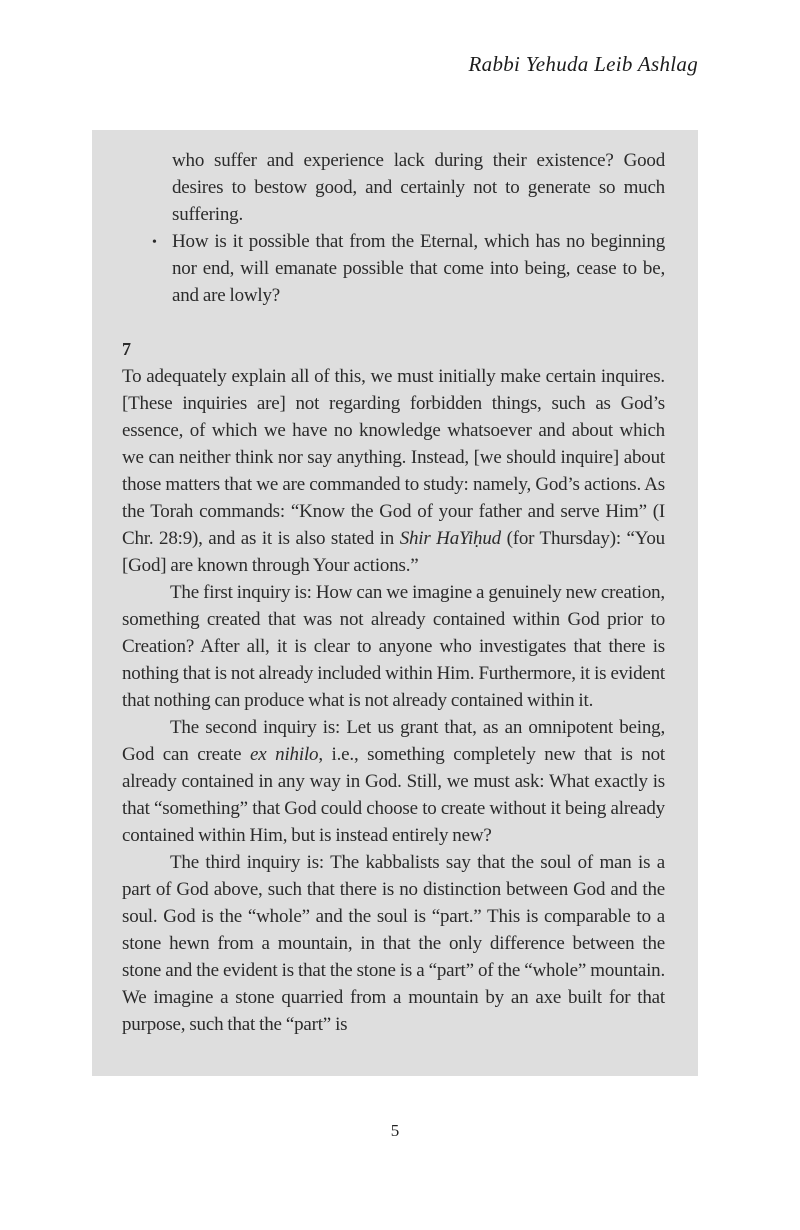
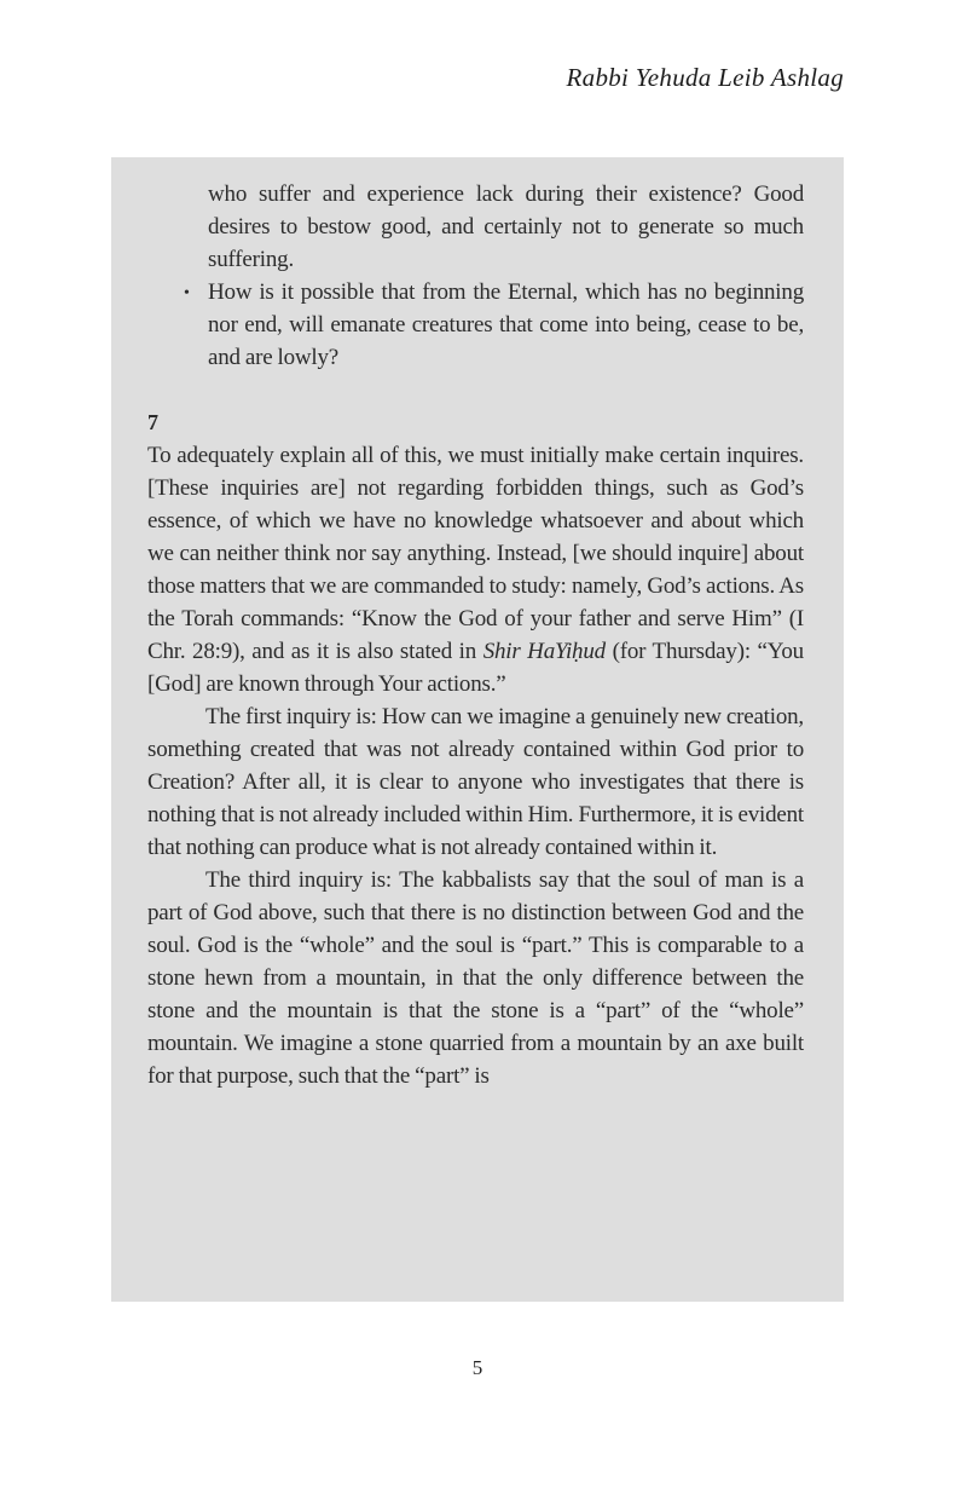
  Rabbi Yehuda Leib Ashlag
  who suffer and experience lack during their existence? Good desires to bestow good, and certainly not to generate so much suffering.
  •
- How is it possible that from the Eternal, which has no beginning nor end, will emanate possible that come into being, cease to be, and are lowly?
+ How is it possible that from the Eternal, which has no beginning nor end, will emanate creatures that come into being, cease to be, and are lowly?
  7
  To adequately explain all of this, we must initially make certain inquires. [These inquiries are] not regarding forbidden things, such as God’s essence, of which we have no knowledge whatsoever and about which we can neither think nor say anything. Instead, [we should inquire] about those matters that we are commanded to study: namely, God’s actions. As the Torah commands: “Know the God of your father and serve Him” (I Chr. 28:9), and as it is also stated in Shir HaYiḥud (for Thursday): “You [God] are known through Your actions.”
  The first inquiry is: How can we imagine a genuinely new creation, something created that was not already contained within God prior to Creation? After all, it is clear to anyone who investigates that there is nothing that is not already included within Him. Furthermore, it is evident that nothing can produce what is not already contained within it.
- The second inquiry is: Let us grant that, as an omnipotent being, God can create ex nihilo, i.e., something completely new that is not already contained in any way in God. Still, we must ask: What exactly is that “something” that God could choose to create without it being already contained within Him, but is instead entirely new?
- The third inquiry is: The kabbalists say that the soul of man is a part of God above, such that there is no distinction between God and the soul. God is the “whole” and the soul is “part.” This is comparable to a stone hewn from a mountain, in that the only difference between the stone and the evident is that the stone is a “part” of the “whole” mountain. We imagine a stone quarried from a mountain by an axe built for that purpose, such that the “part” is
+ The third inquiry is: The kabbalists say that the soul of man is a part of God above, such that there is no distinction between God and the soul. God is the “whole” and the soul is “part.” This is comparable to a stone hewn from a mountain, in that the only difference between the stone and the mountain is that the stone is a “part” of the “whole” mountain. We imagine a stone quarried from a mountain by an axe built for that purpose, such that the “part” is
  5
